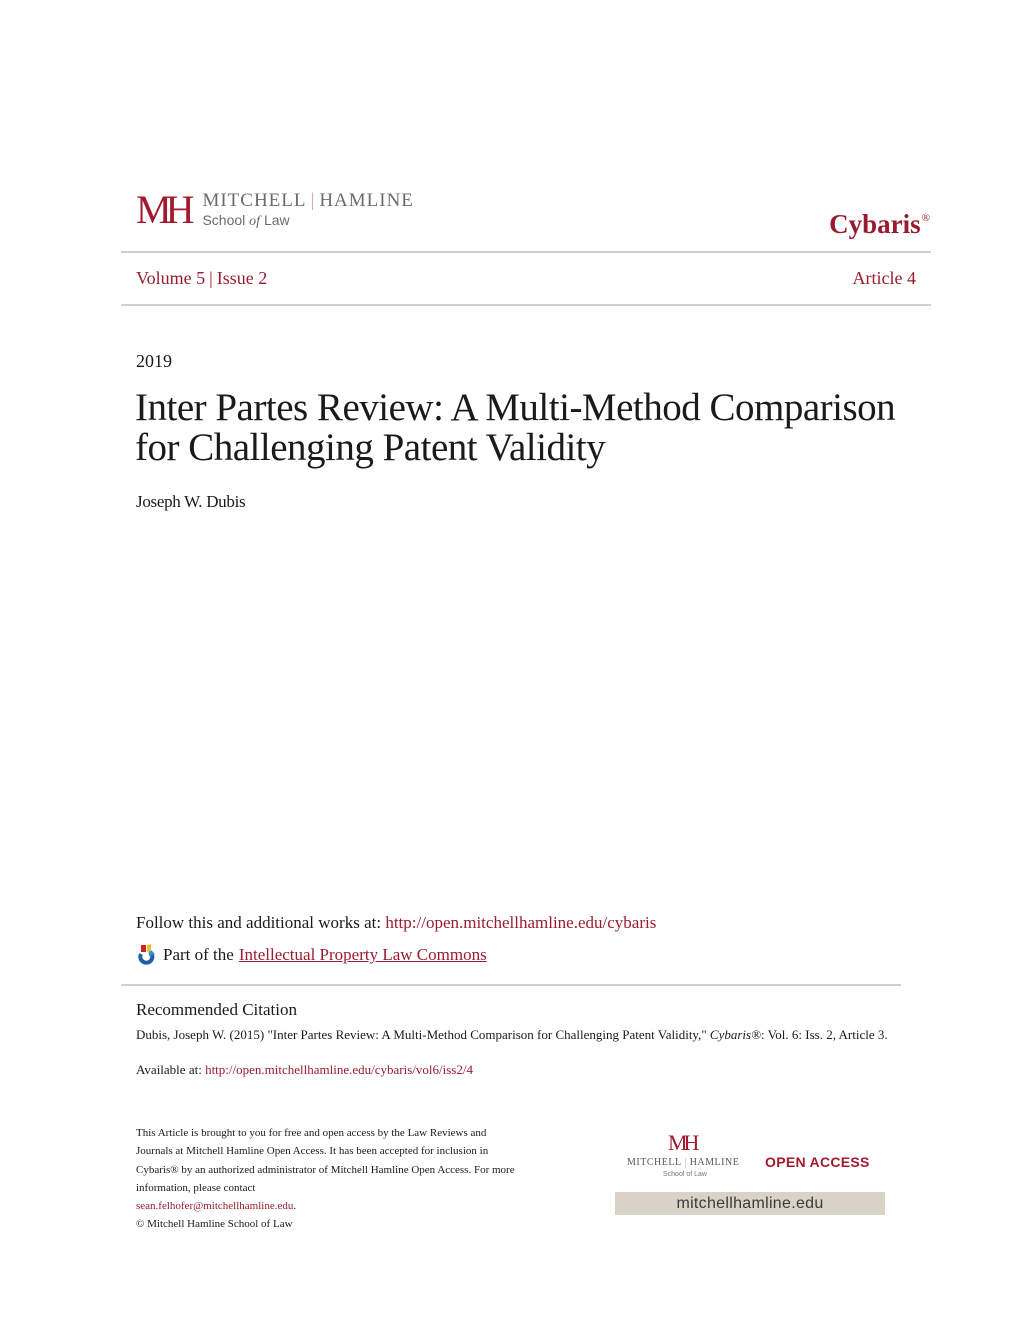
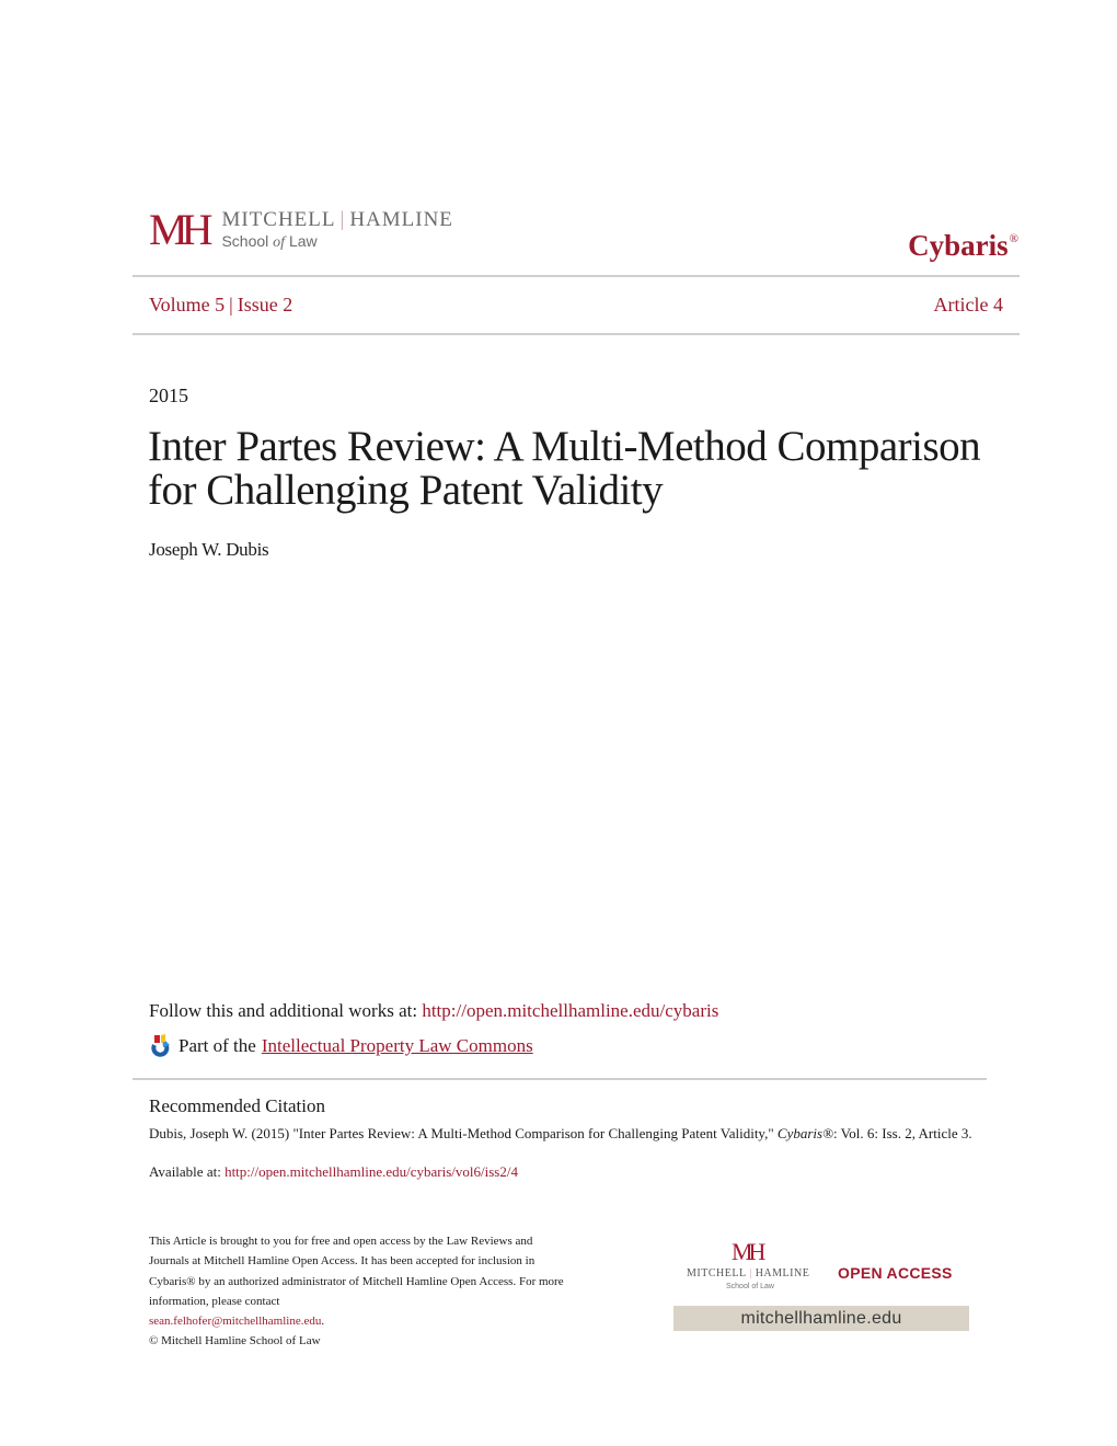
  MH
  MITCHELL | HAMLINE
  School of Law
  Cybaris®
  Volume 5 | Issue 2
  Article 4
- 2019
+ 2015
  Inter Partes Review: A Multi-Method Comparison for Challenging Patent Validity
  Joseph W. Dubis
  Follow this and additional works at: http://open.mitchellhamline.edu/cybaris
  Part of the
  Intellectual Property Law Commons
  Recommended Citation
  Dubis, Joseph W. (2015) "Inter Partes Review: A Multi-Method Comparison for Challenging Patent Validity," Cybaris®: Vol. 6: Iss. 2, Article 3.
  Available at: http://open.mitchellhamline.edu/cybaris/vol6/iss2/4
  This Article is brought to you for free and open access by the Law Reviews and Journals at Mitchell Hamline Open Access. It has been accepted for inclusion in Cybaris® by an authorized administrator of Mitchell Hamline Open Access. For more information, please contact
  sean.felhofer@mitchellhamline.edu.
  © Mitchell Hamline School of Law
  MH
  MITCHELL | HAMLINE
  OPEN ACCESS
  mitchellhamline.edu
